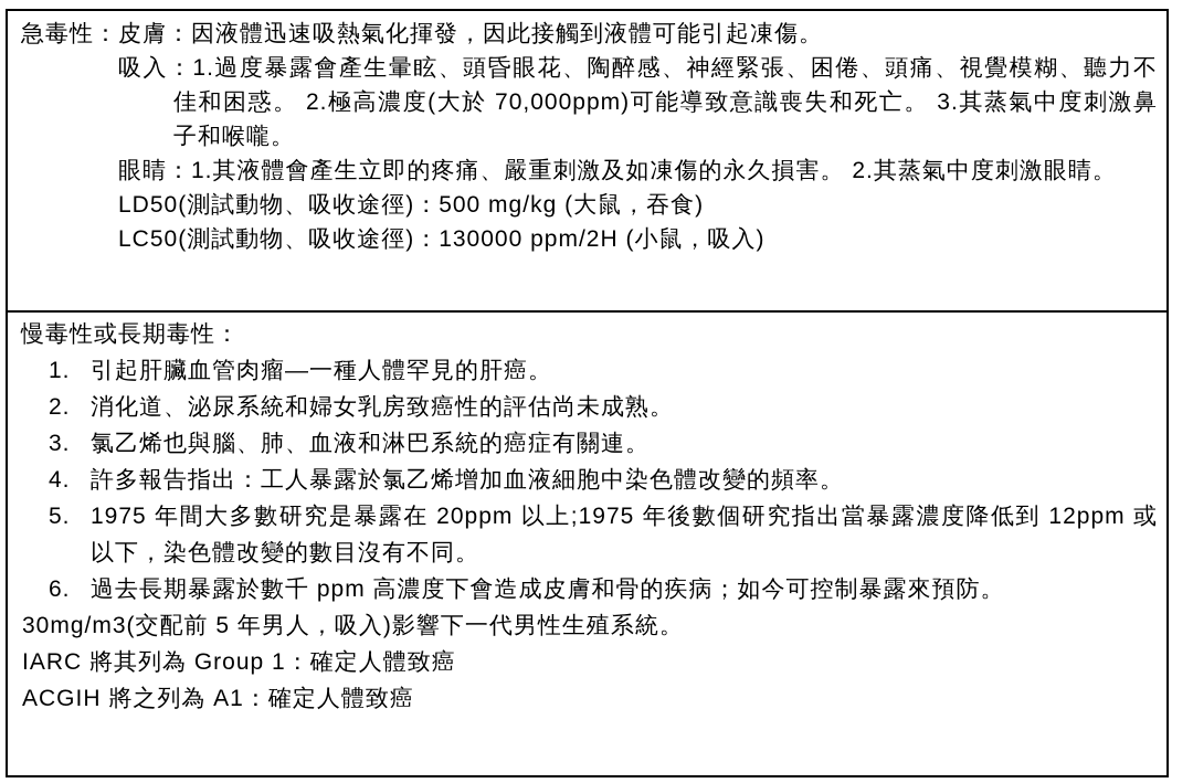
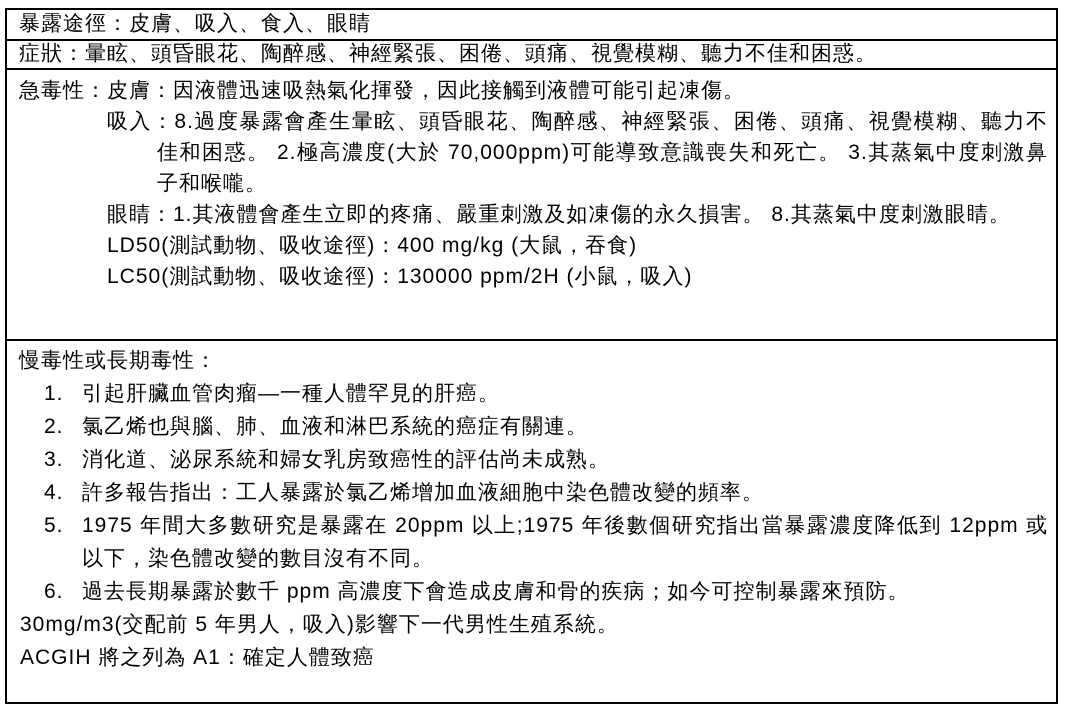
+ 暴露途徑：皮膚、吸入、食入、眼睛
+ 症狀：暈眩、頭昏眼花、陶醉感、神經緊張、困倦、頭痛、視覺模糊、聽力不佳和困惑。
  急毒性：皮膚：因液體迅速吸熱氣化揮發，因此接觸到液體可能引起凍傷。
- 吸入：1.過度暴露會產生暈眩、頭昏眼花、陶醉感、神經緊張、困倦、頭痛、視覺模糊、聽力不佳和困惑。 2.極高濃度(大於 70,000ppm)可能導致意識喪失和死亡。 3.其蒸氣中度刺激鼻子和喉嚨。
+ 吸入：8.過度暴露會產生暈眩、頭昏眼花、陶醉感、神經緊張、困倦、頭痛、視覺模糊、聽力不佳和困惑。 2.極高濃度(大於 70,000ppm)可能導致意識喪失和死亡。 3.其蒸氣中度刺激鼻子和喉嚨。
- 眼睛：1.其液體會產生立即的疼痛、嚴重刺激及如凍傷的永久損害。 2.其蒸氣中度刺激眼睛。
+ 眼睛：1.其液體會產生立即的疼痛、嚴重刺激及如凍傷的永久損害。 8.其蒸氣中度刺激眼睛。
- LD50(測試動物、吸收途徑)：500 mg/kg (大鼠，吞食)
+ LD50(測試動物、吸收途徑)：400 mg/kg (大鼠，吞食)
  LC50(測試動物、吸收途徑)：130000 ppm/2H (小鼠，吸入)
  慢毒性或長期毒性：
  1.
  引起肝臟血管肉瘤—一種人體罕見的肝癌。
  2.
- 消化道、泌尿系統和婦女乳房致癌性的評估尚未成熟。
+ 氯乙烯也與腦、肺、血液和淋巴系統的癌症有關連。
  3.
- 氯乙烯也與腦、肺、血液和淋巴系統的癌症有關連。
+ 消化道、泌尿系統和婦女乳房致癌性的評估尚未成熟。
  4.
  許多報告指出：工人暴露於氯乙烯增加血液細胞中染色體改變的頻率。
  5.
  1975 年間大多數研究是暴露在 20ppm 以上;1975 年後數個研究指出當暴露濃度降低到 12ppm 或以下，染色體改變的數目沒有不同。
  6.
  過去長期暴露於數千 ppm 高濃度下會造成皮膚和骨的疾病；如今可控制暴露來預防。
  30mg/m3(交配前 5 年男人，吸入)影響下一代男性生殖系統。
- IARC 將其列為 Group 1：確定人體致癌
  ACGIH 將之列為 A1：確定人體致癌
